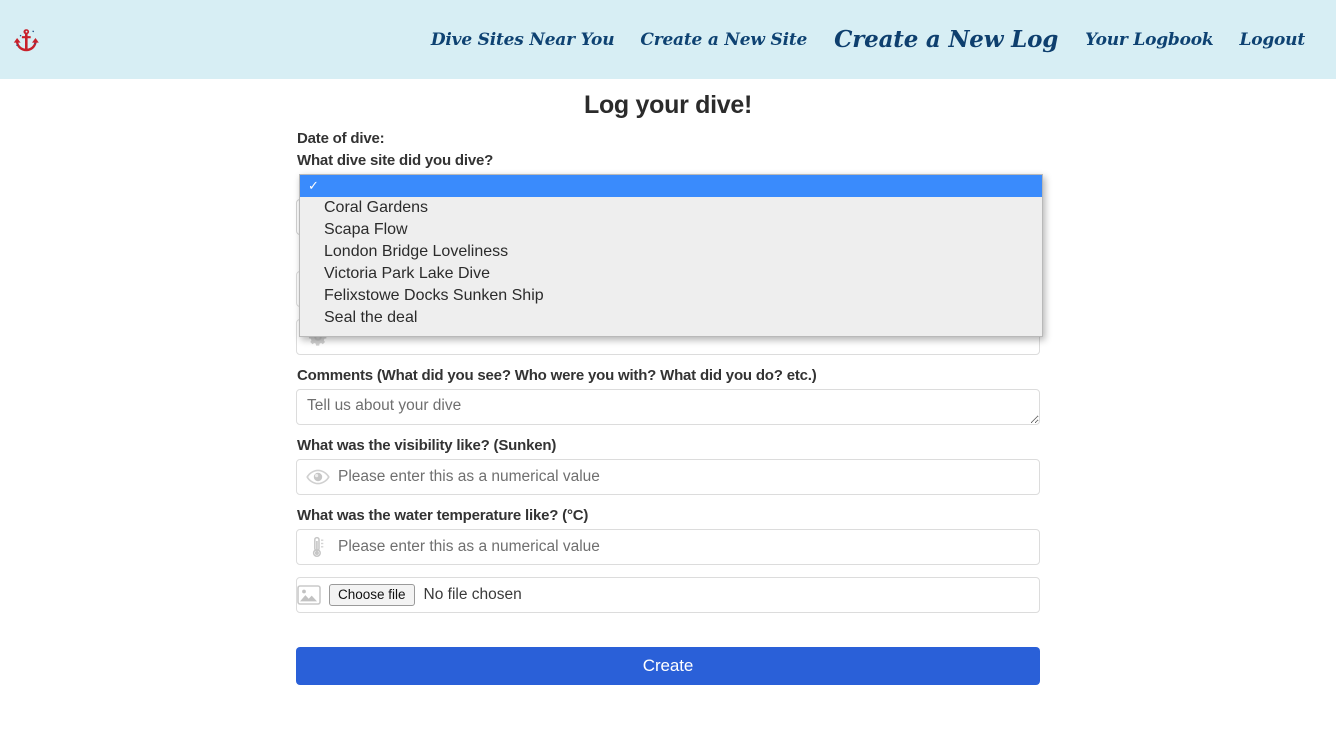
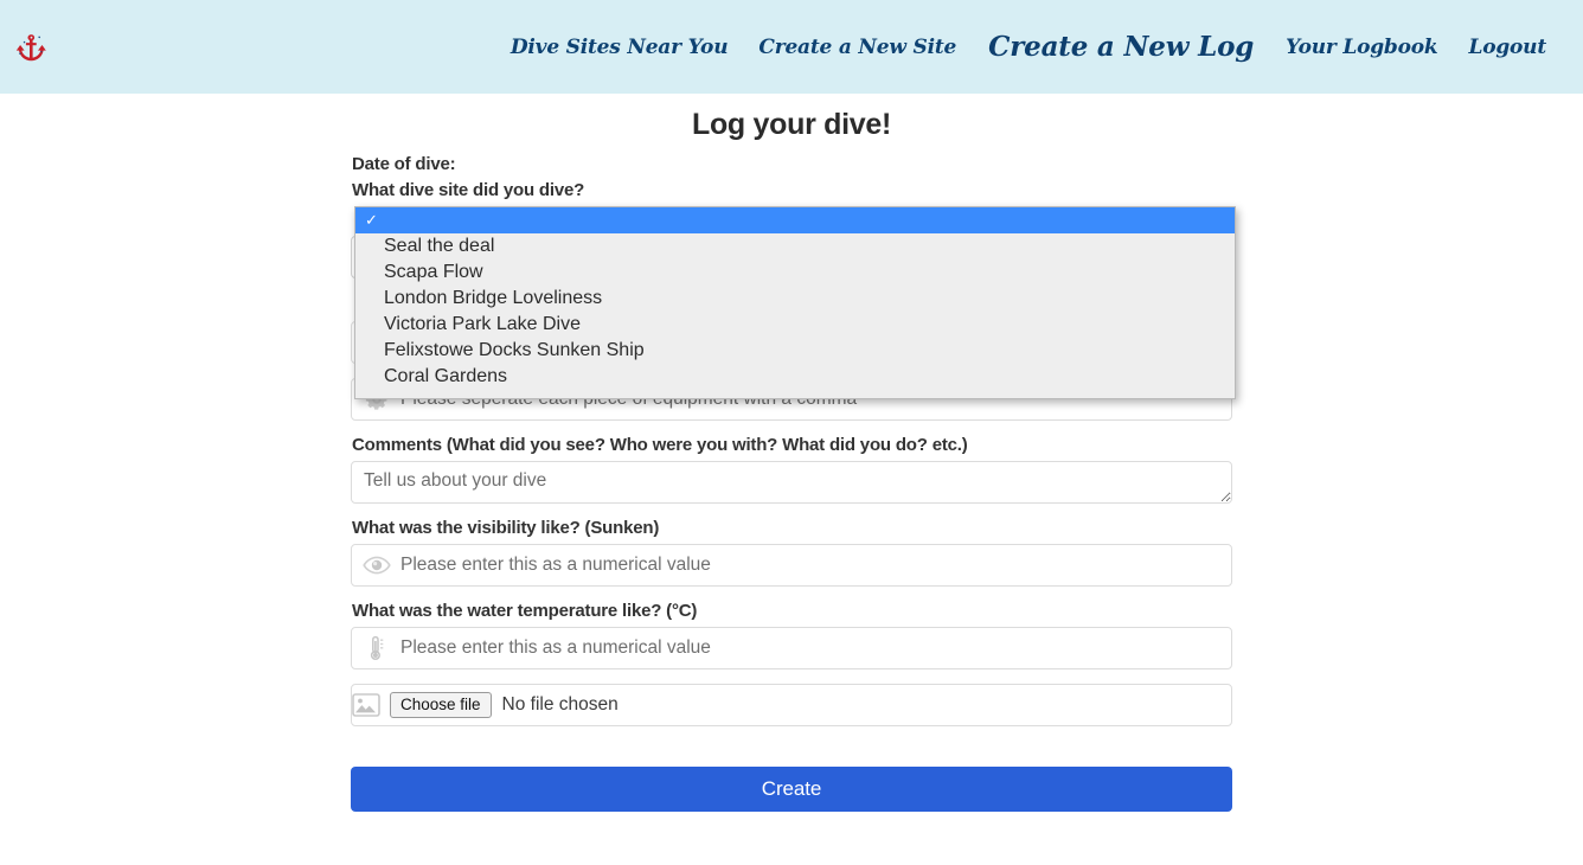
  Dive Sites Near You
  Create a New Site
  Create a New Log
  Your Logbook
  Logout
  Log your dive!
  Date of dive:
  What dive site did you dive?
  ✓
- Coral Gardens
+ Seal the deal
  Scapa Flow
  London Bridge Loveliness
  Victoria Park Lake Dive
  Felixstowe Docks Sunken Ship
- Seal the deal
+ Coral Gardens
+ Please seperate each piece of equipment with a comma
  Comments (What did you see? Who were you with? What did you do? etc.)
  Tell us about your dive
  What was the visibility like? (Sunken)
  Please enter this as a numerical value
  What was the water temperature like? (°C)
  Please enter this as a numerical value
  Choose file
  No file chosen
  Create
